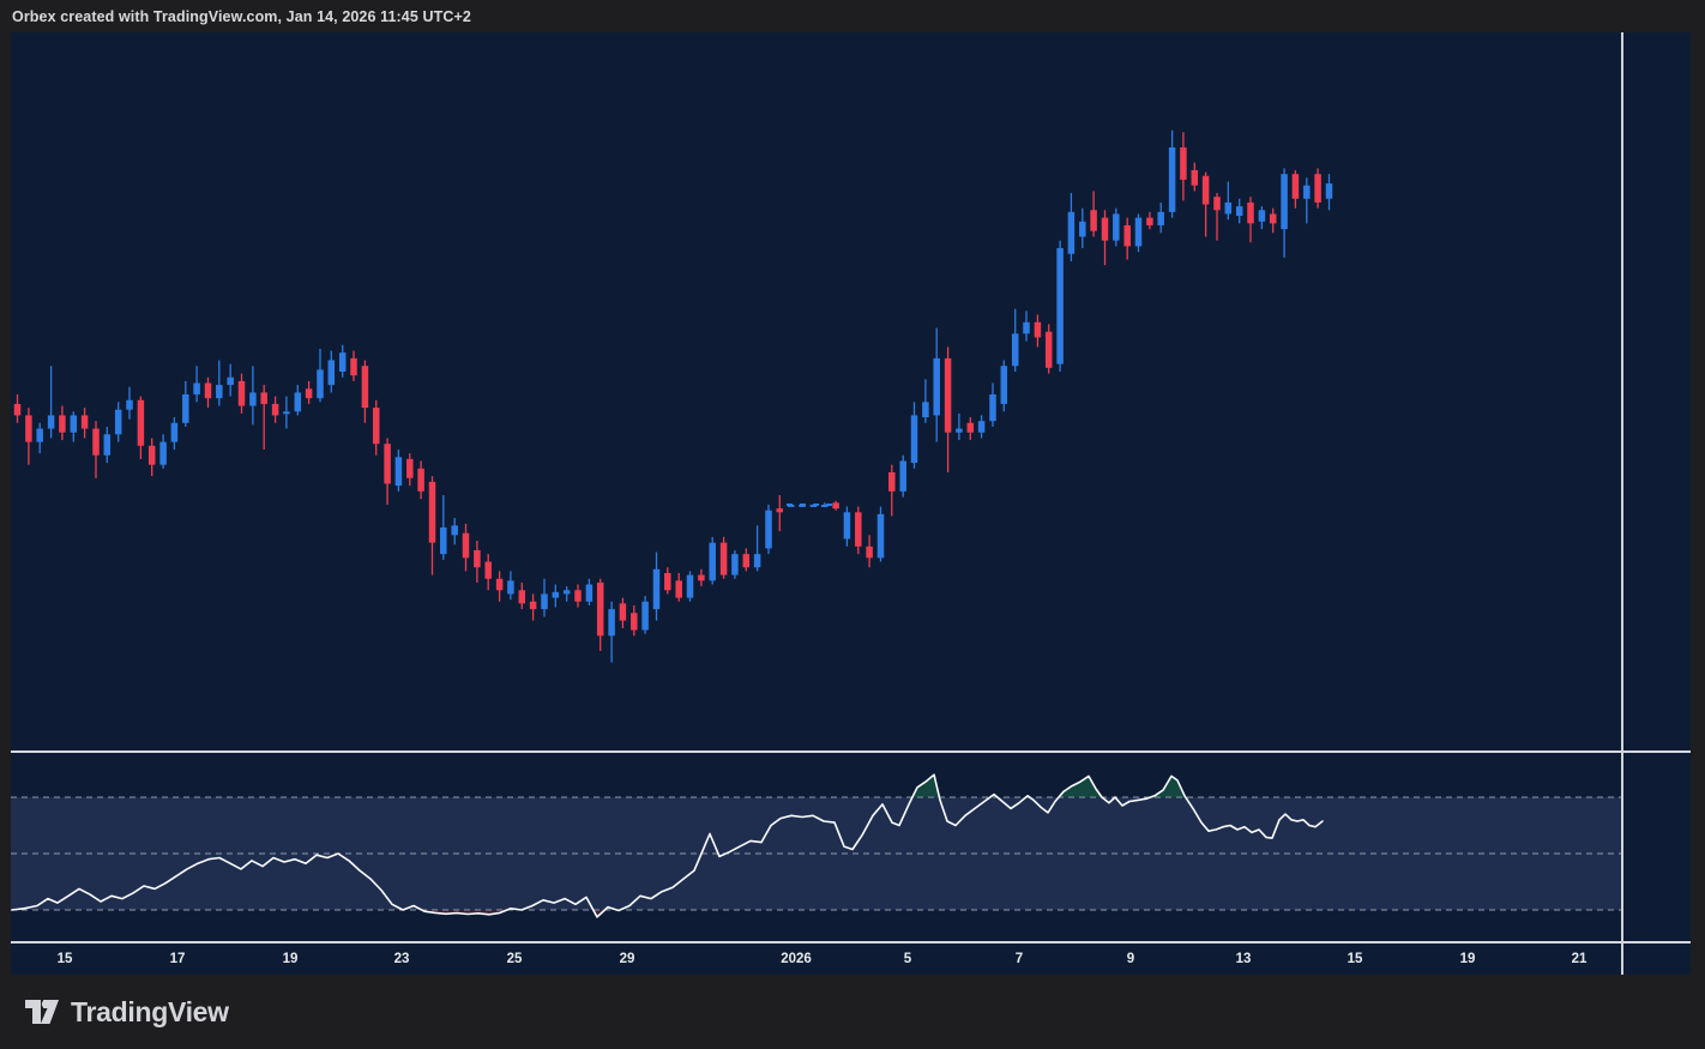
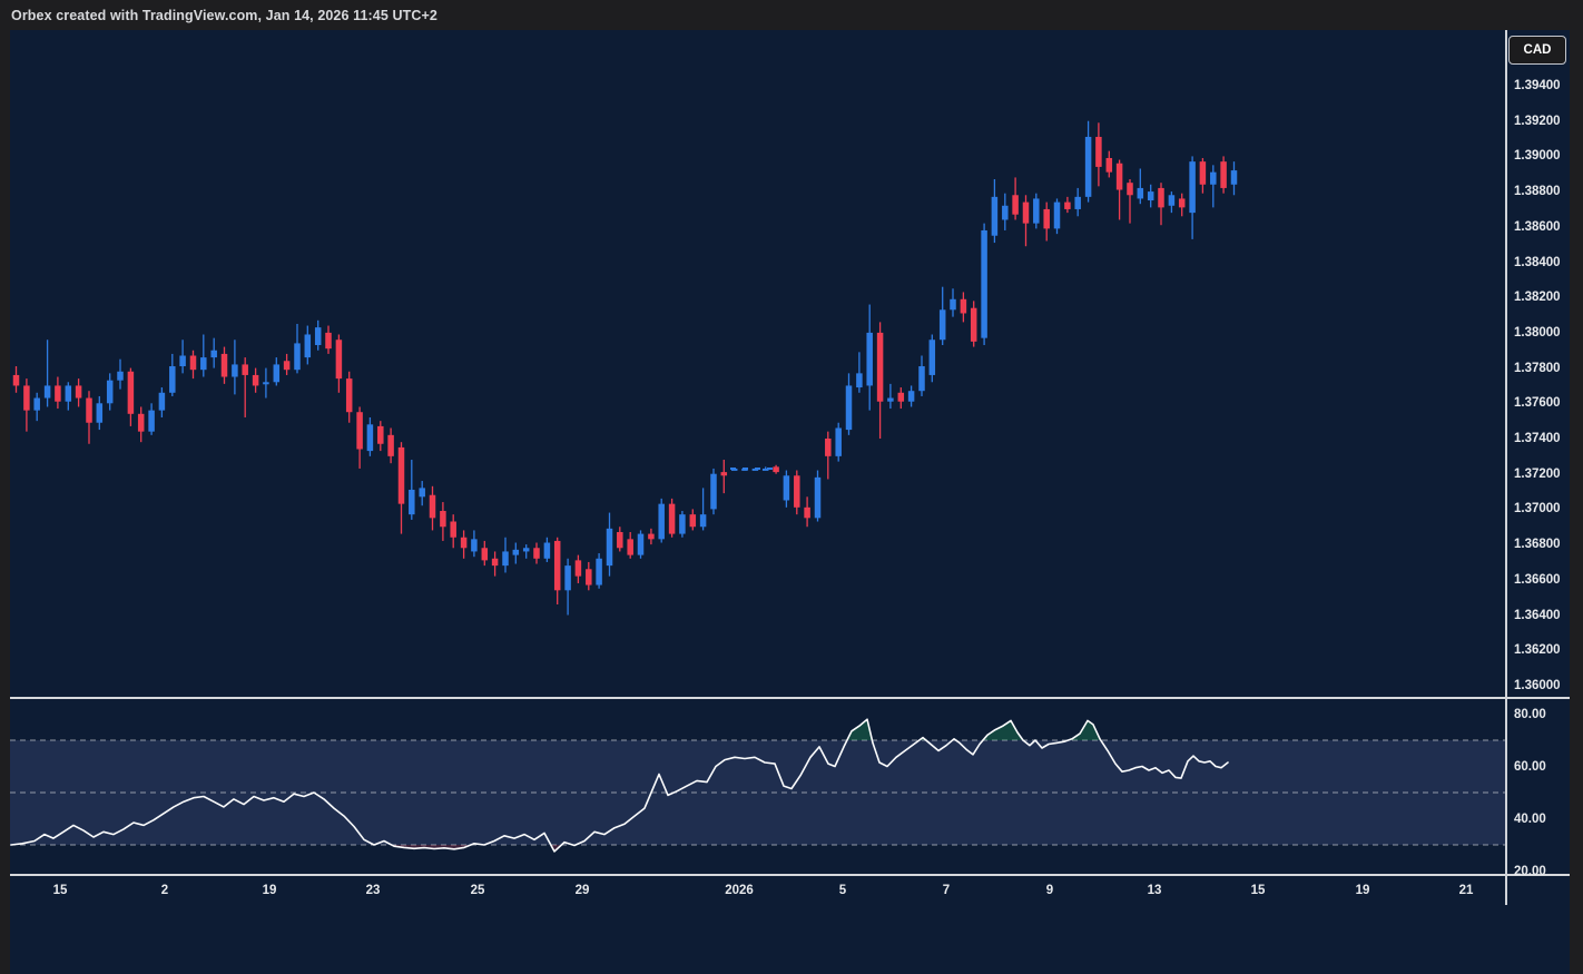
  Orbex created with TradingView.com, Jan 14, 2026 11:45 UTC+2
+ CAD
+ 1.39400
+ 1.39200
+ 1.39000
+ 1.38800
+ 1.38600
+ 1.38400
+ 1.38200
+ 1.38000
+ 1.37800
+ 1.37600
+ 1.37400
+ 1.37200
+ 1.37000
+ 1.36800
+ 1.36600
+ 1.36400
+ 1.36200
+ 1.36000
+ 80.00
+ 60.00
+ 40.00
+ 20.00
  15
- 17
+ 2
  19
  23
  25
  29
  2026
  5
  7
  9
  13
  15
  19
  21
- TradingView
